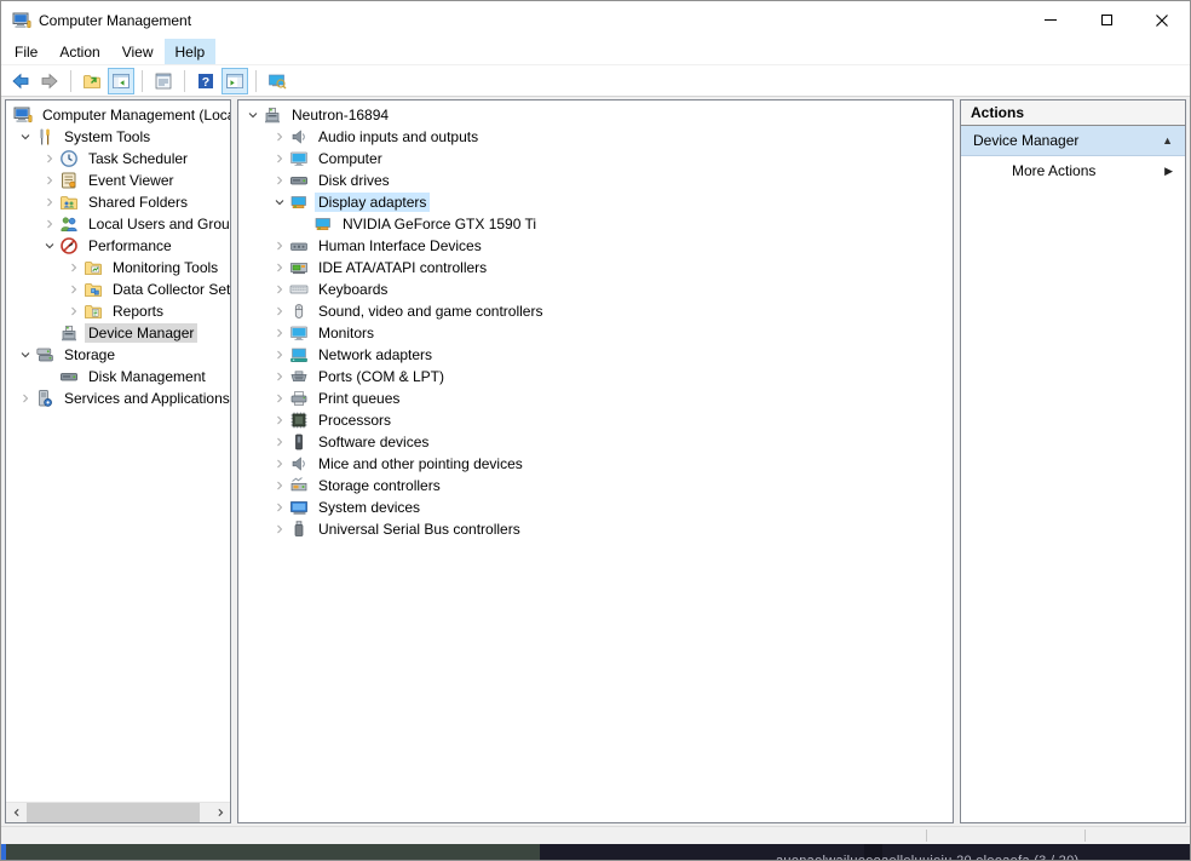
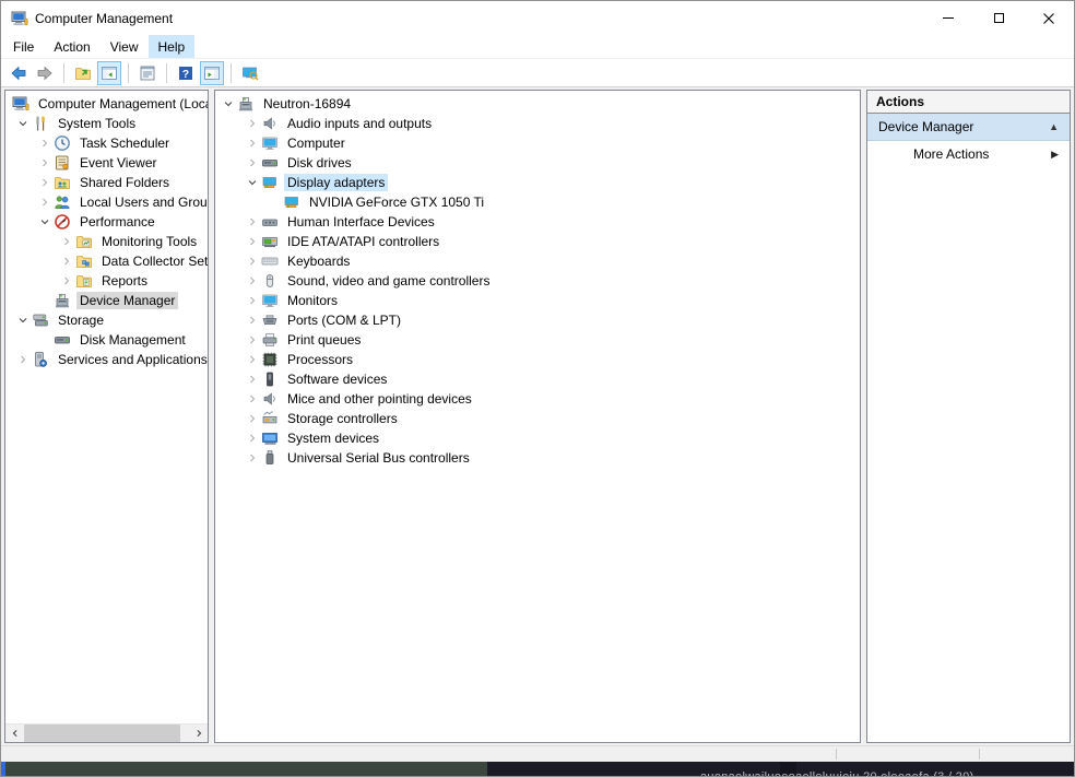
  Computer Management
  File
  Action
  View
  Help
  Computer Management (Loc
  System Tools
  Task Scheduler
  Event Viewer
  Shared Folders
  Local Users and Grou
  Performance
  Monitoring Tools
  Data Collector Set
  Reports
  Device Manager
  Storage
  Disk Management
  Services and Applications
  Neutron-16894
  Audio inputs and outputs
  Computer
  Disk drives
  Display adapters
- NVIDIA GeForce GTX 1590 Ti
+ NVIDIA GeForce GTX 1050 Ti
  Human Interface Devices
  IDE ATA/ATAPI controllers
  Keyboards
  Sound, video and game controllers
  Monitors
- Network adapters
  Ports (COM & LPT)
  Print queues
  Processors
  Software devices
  Mice and other pointing devices
  Storage controllers
  System devices
  Universal Serial Bus controllers
  Actions
  Device Manager
  ▲
  More Actions
  ▶
